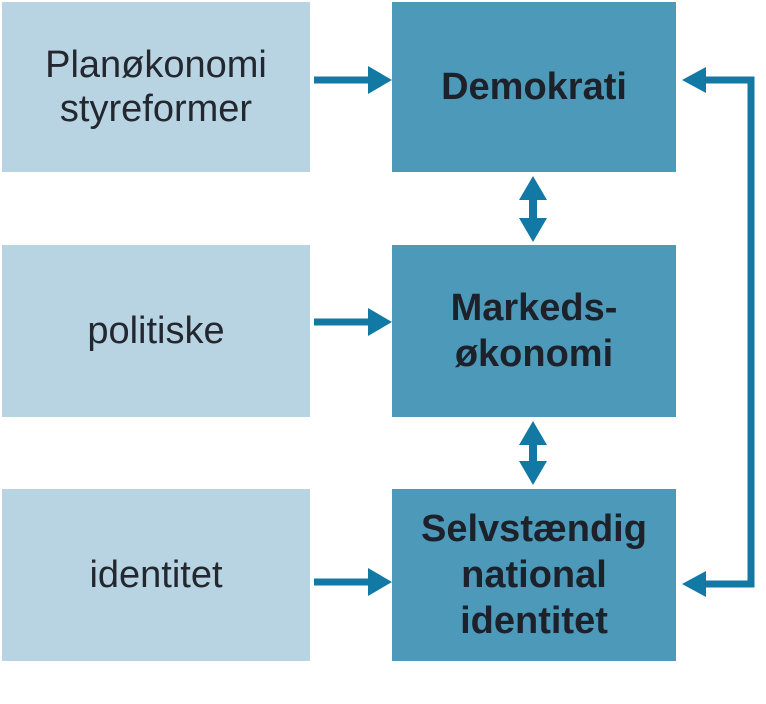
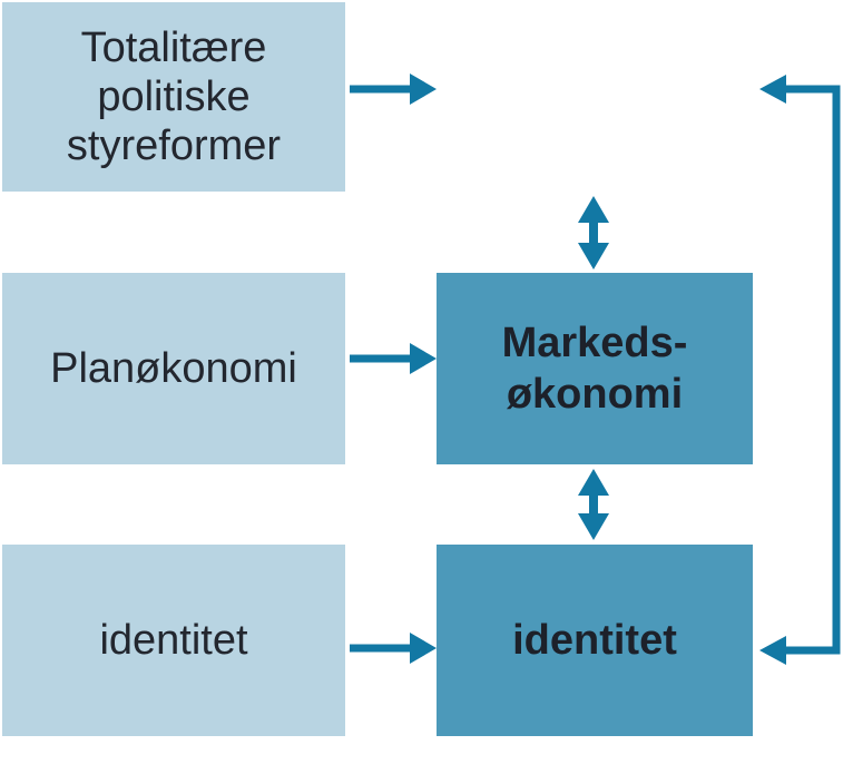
+ Totalitære
- Planøkonomi
+ politiske
  styreformer
- politiske
+ Planøkonomi
  identitet
- Demokrati
  Markeds-
  økonomi
- Selvstændig
- national
  identitet
